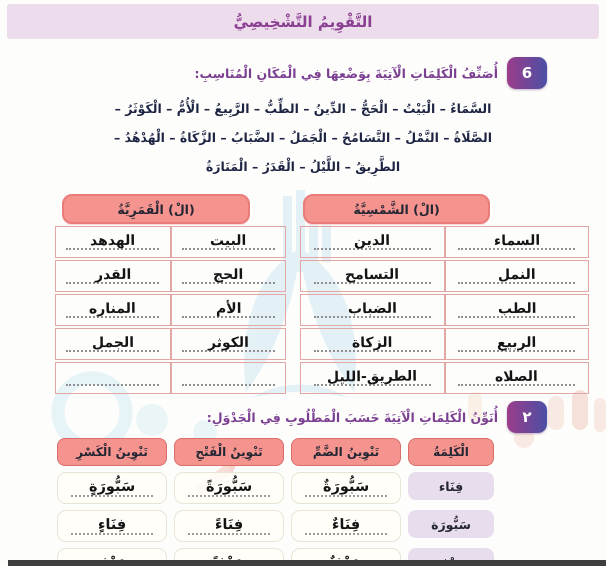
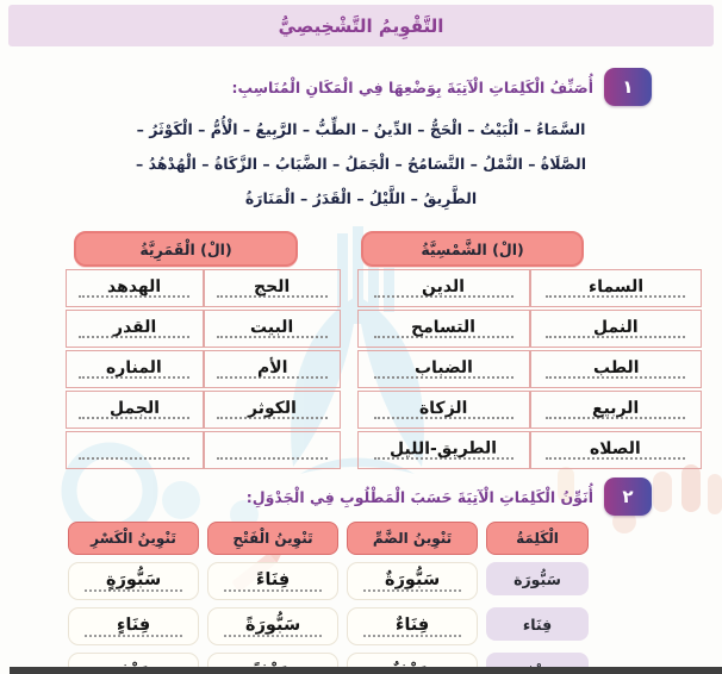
  التَّقْوِيمُ التَّشْخِيصِيُّ
- 6
+ ١
  أُصَنِّفُ الْكَلِمَاتِ الْآتِيَةَ بِوَضْعِهَا فِي الْمَكَانِ الْمُنَاسِبِ:
  السَّمَاءُ – الْبَيْتُ – الْحَجُّ – الدِّينُ – الطِّبُّ – الرَّبِيعُ – الْأُمُّ – الْكَوْثَرُ –
  الصَّلَاةُ – النَّمْلُ – التَّسَامُحُ – الْجَمَلُ – الضَّبَابُ – الزَّكَاةُ – الْهُدْهُدُ –
  الطَّرِيقُ – اللَّيْلُ – الْقَدَرُ – الْمَنَارَةُ
  (الْ) الشَّمْسِيَّةُ
  (الْ) الْقَمَرِيَّةُ
  السماء
  الدين
  النمل
  التسامح
  الطب
  الضباب
  الربيع
  الزكاة
  الصلاه
  الطريق-الليل
- البيت
+ الحج
  الهدهد
- الحج
+ البيت
  القدر
  الأم
  المناره
  الكوثر
  الجمل
  ٢
  أُنَوِّنُ الْكَلِمَاتِ الْآتِيَةَ حَسَبَ الْمَطْلُوبِ فِي الْجَدْوَلِ:
  الْكَلِمَةُ
  تَنْوِينُ الضَّمِّ
  تَنْوِينُ الْفَتْحِ
  تَنْوِينُ الْكَسْرِ
- فِنَاء
+ سَبُّورَة
  سَبُّورَةٌ
- سَبُّورَةً
+ فِنَاءً
  سَبُّورَةٍ
- سَبُّورَة
+ فِنَاء
  فِنَاءٌ
- فِنَاءً
+ سَبُّورَةً
  فِنَاءٍ
